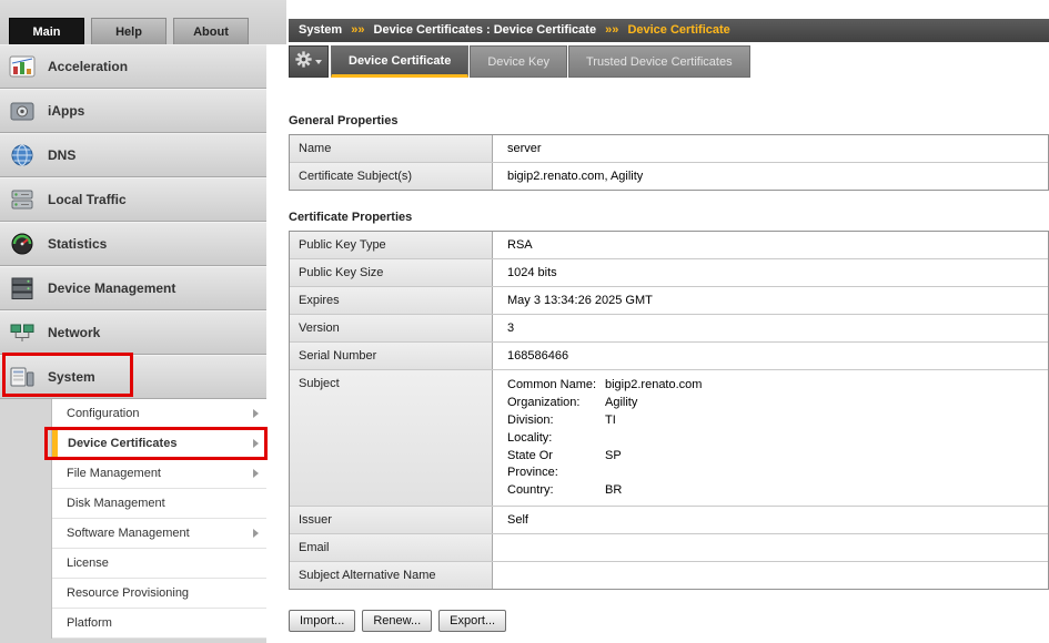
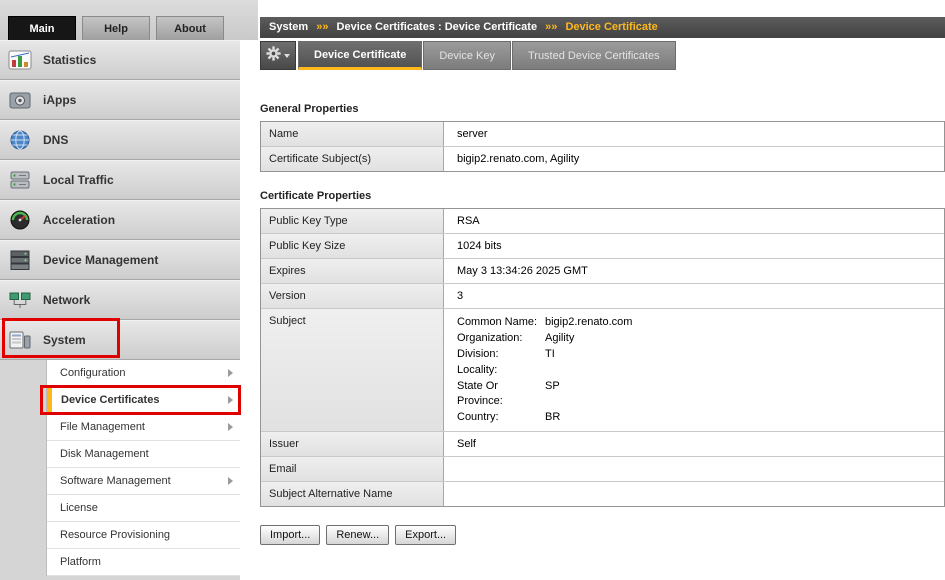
  Main
  Help
  About
- Acceleration
+ Statistics
  iApps
  DNS
  Local Traffic
- Statistics
+ Acceleration
  Device Management
  Network
  System
  Configuration
  Device Certificates
  File Management
  Disk Management
  Software Management
  License
  Resource Provisioning
  Platform
  System »» Device Certificates : Device Certificate »» Device Certificate
  Device Certificate
  Device Key
  Trusted Device Certificates
  General Properties
  Name
  server
  Certificate Subject(s)
  bigip2.renato.com, Agility
  Certificate Properties
  Public Key Type
  RSA
  Public Key Size
  1024 bits
  Expires
  May 3 13:34:26 2025 GMT
  Version
  3
- Serial Number
- 168586466
  Subject
  Common Name:
  bigip2.renato.com
  Organization:
  Agility
  Division:
  TI
  Locality:
  State Or Province:
  SP
  Country:
  BR
  Issuer
  Self
  Email
  Subject Alternative Name
  Import...
  Renew...
  Export...
